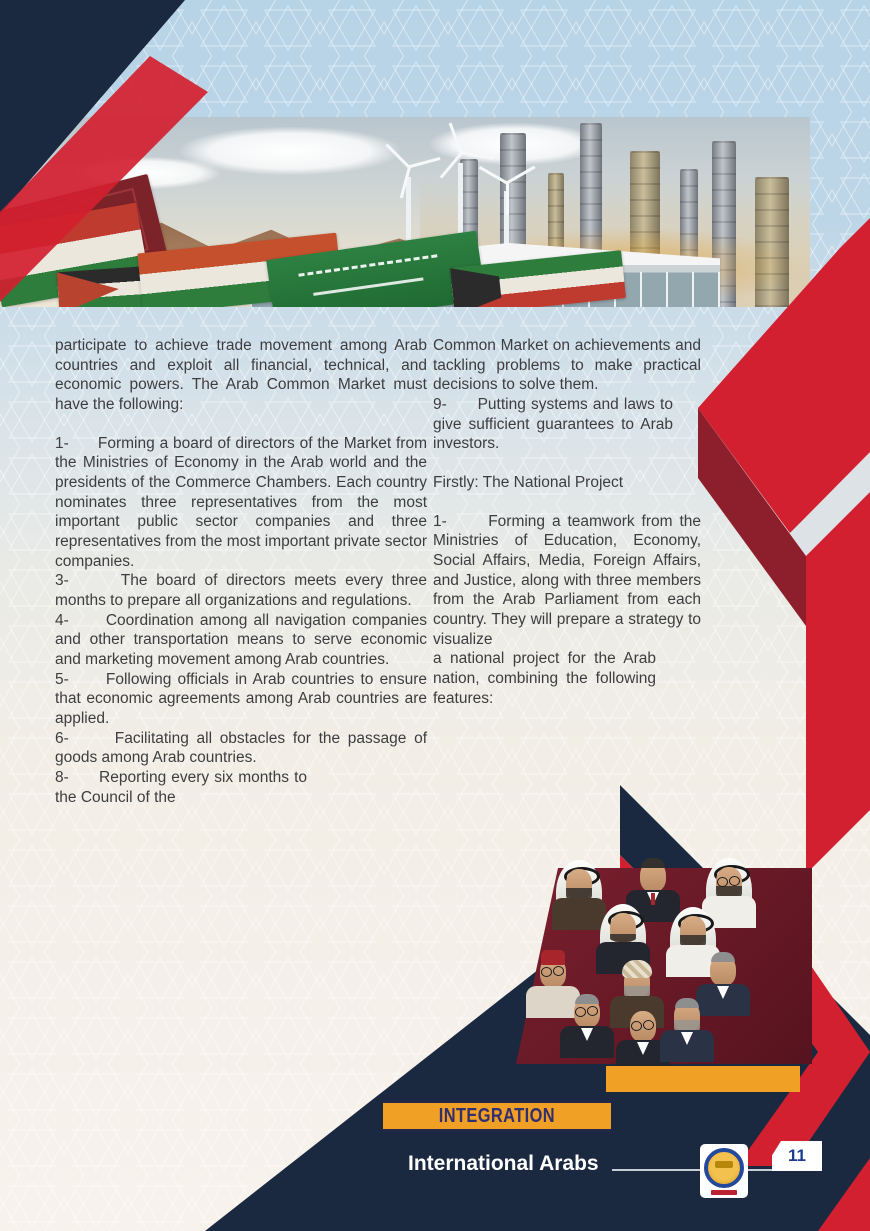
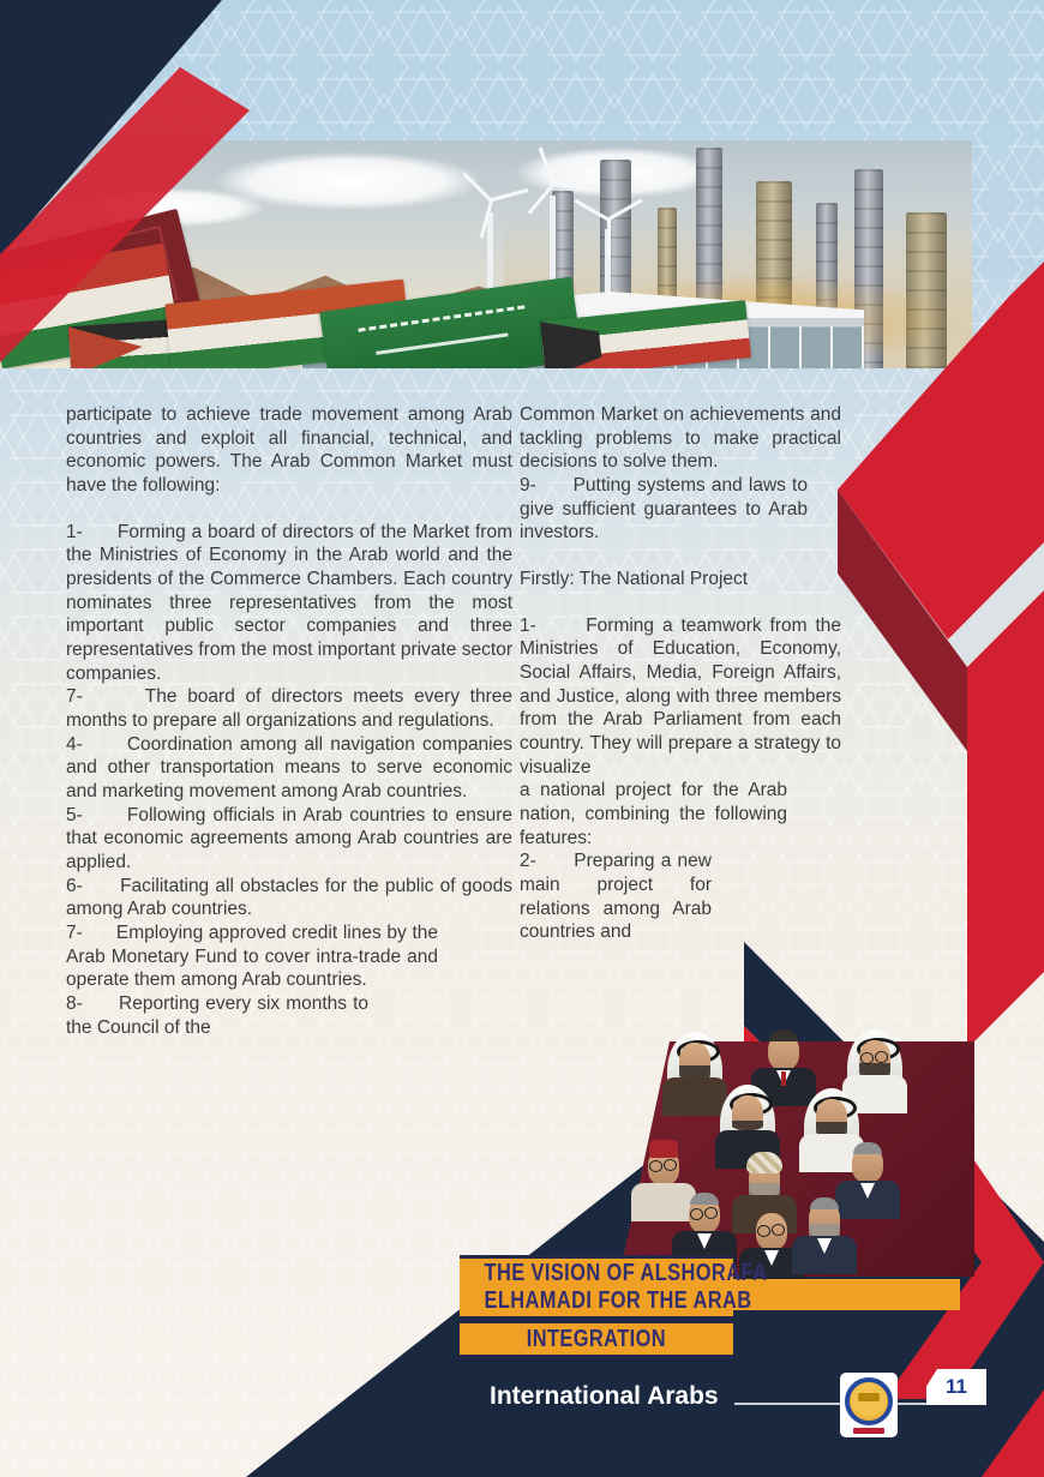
  participate to achieve trade movement among Arab countries and exploit all financial, technical, and economic powers. The Arab Common Market must have the following:
  1- Forming a board of directors of the Market from the Ministries of Economy in the Arab world and the presidents of the Commerce Chambers. Each country nominates three representatives from the most important public sector companies and three representatives from the most important private sector companies.
- 3- The board of directors meets every three months to prepare all organizations and regulations.
+ 7- The board of directors meets every three months to prepare all organizations and regulations.
  4- Coordination among all navigation companies and other transportation means to serve economic and marketing movement among Arab countries.
  5- Following officials in Arab countries to ensure that economic agreements among Arab countries are applied.
- 6- Facilitating all obstacles for the passage of goods among Arab countries.
+ 6- Facilitating all obstacles for the public of goods among Arab countries.
+ 7- Employing approved credit lines by the Arab Monetary Fund to cover intra-trade and operate them among Arab countries.
  8- Reporting every six months to the Council of the
  Common Market on achievements and tackling problems to make practical decisions to solve them.
  9- Putting systems and laws to give sufficient guarantees to Arab investors.
  Firstly: The National Project
  1- Forming a teamwork from the Ministries of Education, Economy, Social Affairs, Media, Foreign Affairs, and Justice, along with three members from the Arab Parliament from each country. They will prepare a strategy to visualize
  a national project for the Arab nation, combining the following features:
+ 2- Preparing a new main project for relations among Arab countries and
+ THE VISION OF ALSHORAFA
+ ELHAMADI FOR THE ARAB
  INTEGRATION
  International Arabs
  11
